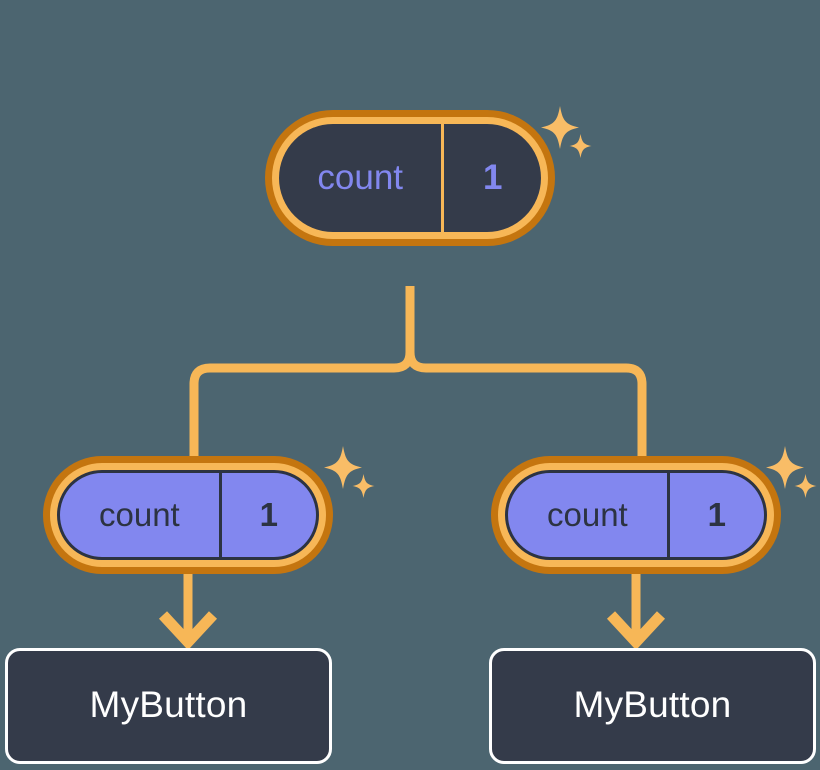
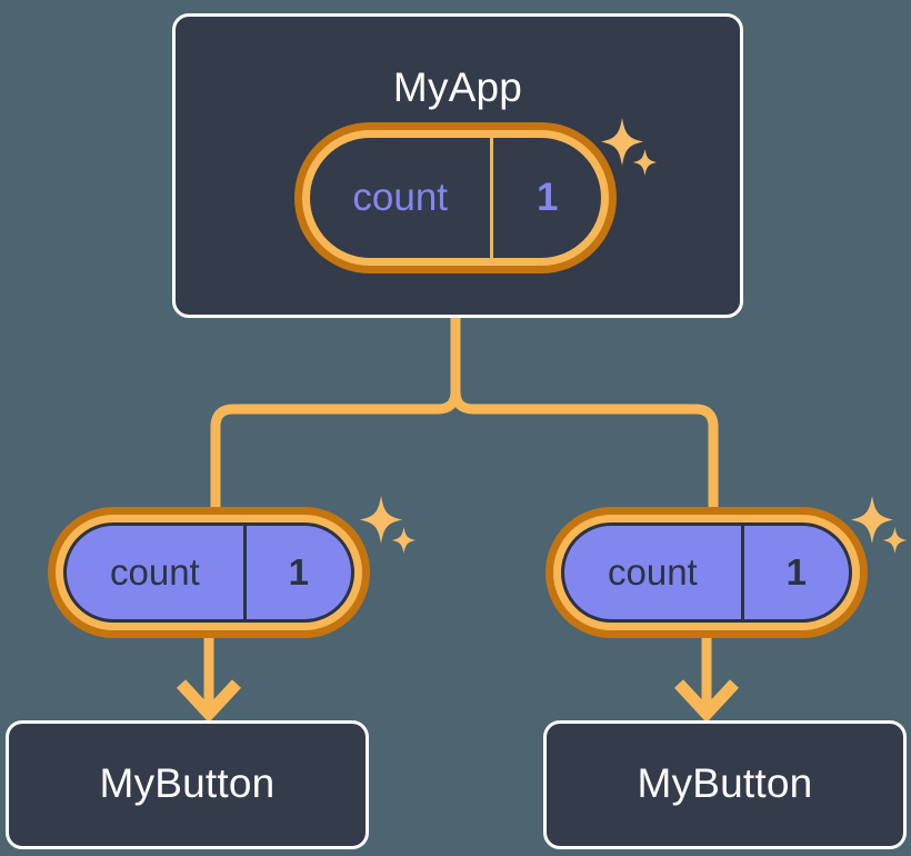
+ MyApp
  count
  1
  count
  1
  MyButton
  count
  1
  MyButton
